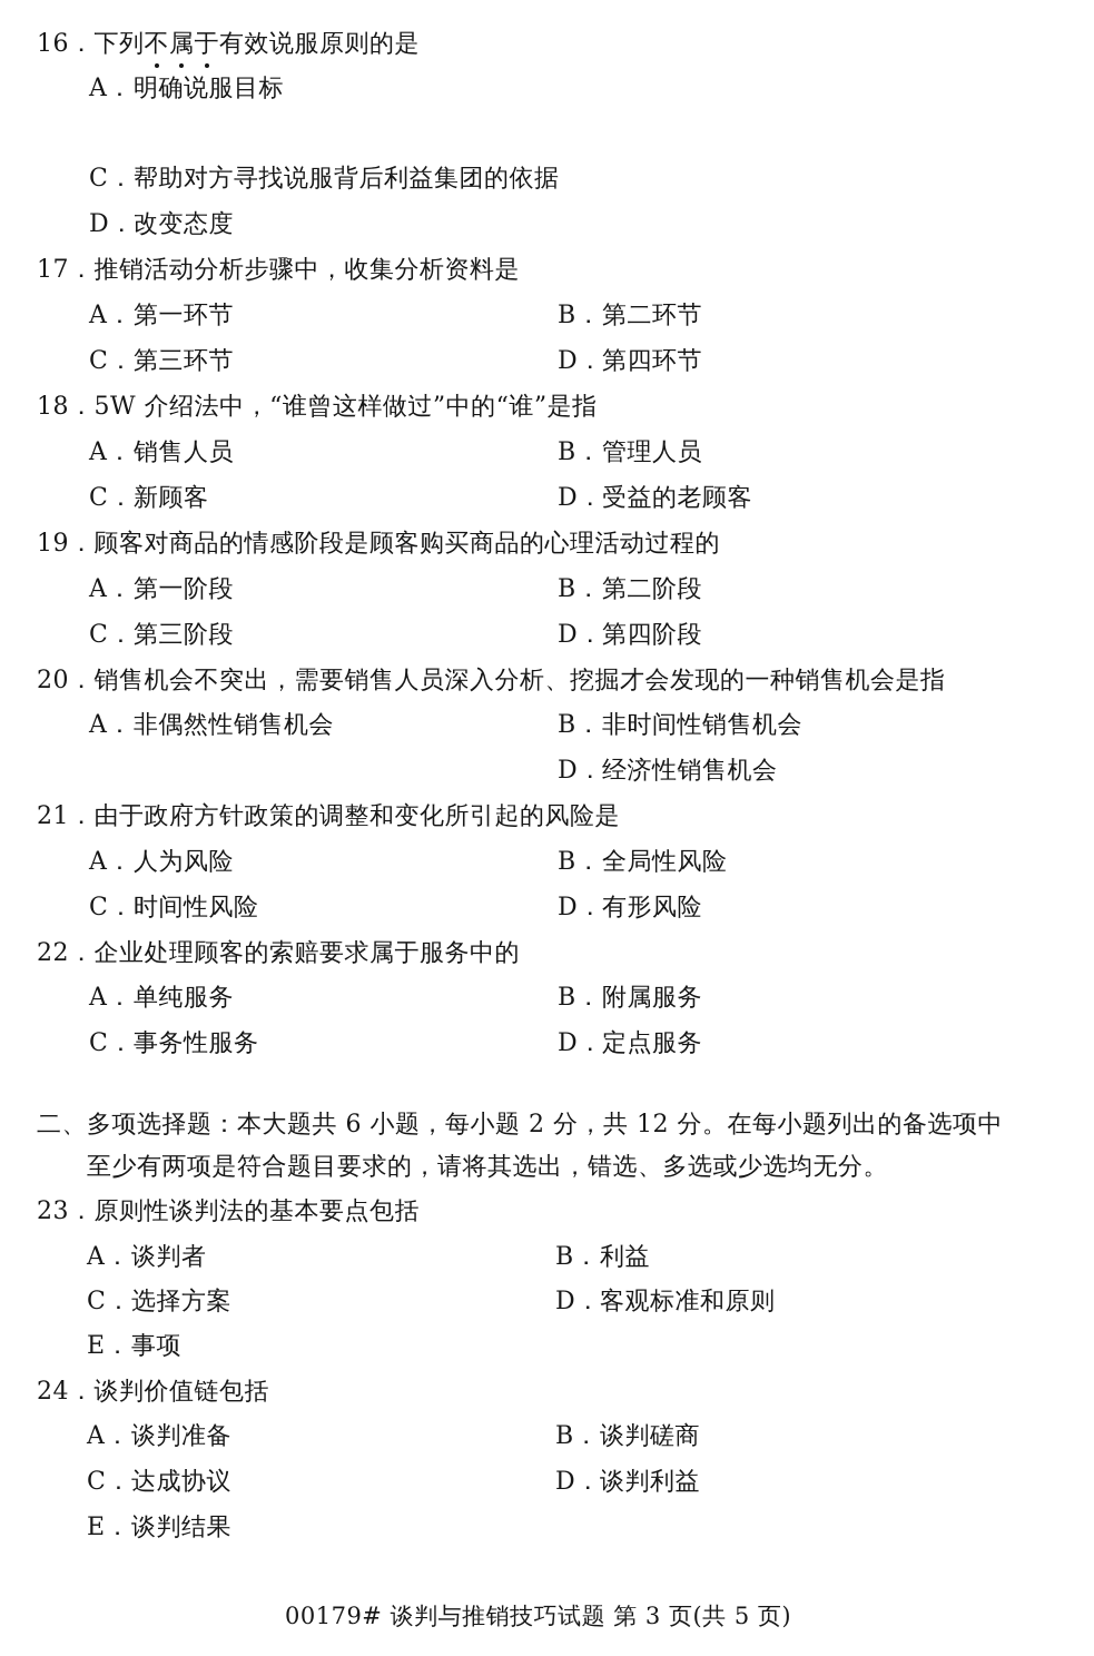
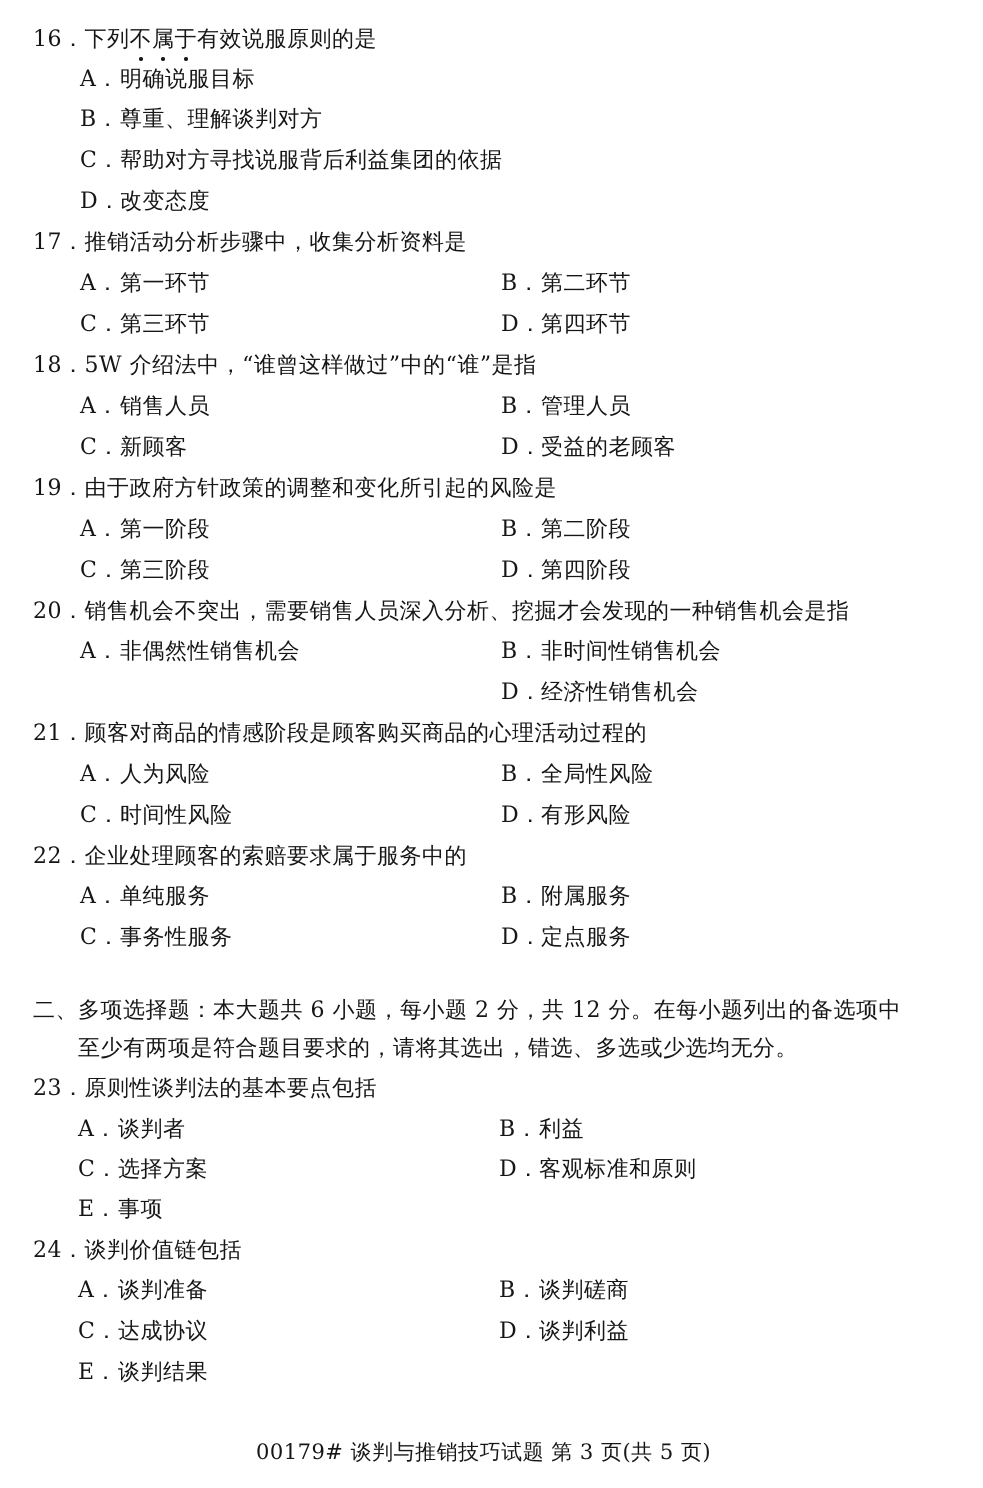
  16．下列不属于有效说服原则的是
  A．明确说服目标
+ B．尊重、理解谈判对方
  C．帮助对方寻找说服背后利益集团的依据
  D．改变态度
  17．推销活动分析步骤中，收集分析资料是
  A．第一环节
  B．第二环节
  C．第三环节
  D．第四环节
  18．5W 介绍法中，“谁曾这样做过”中的“谁”是指
  A．销售人员
  B．管理人员
  C．新顾客
  D．受益的老顾客
- 19．顾客对商品的情感阶段是顾客购买商品的心理活动过程的
+ 19．由于政府方针政策的调整和变化所引起的风险是
  A．第一阶段
  B．第二阶段
  C．第三阶段
  D．第四阶段
  20．销售机会不突出，需要销售人员深入分析、挖掘才会发现的一种销售机会是指
  A．非偶然性销售机会
  B．非时间性销售机会
  D．经济性销售机会
- 21．由于政府方针政策的调整和变化所引起的风险是
+ 21．顾客对商品的情感阶段是顾客购买商品的心理活动过程的
  A．人为风险
  B．全局性风险
  C．时间性风险
  D．有形风险
  22．企业处理顾客的索赔要求属于服务中的
  A．单纯服务
  B．附属服务
  C．事务性服务
  D．定点服务
  二、多项选择题：本大题共 6 小题，每小题 2 分，共 12 分。在每小题列出的备选项中
  至少有两项是符合题目要求的，请将其选出，错选、多选或少选均无分。
  23．原则性谈判法的基本要点包括
  A．谈判者
  B．利益
  C．选择方案
  D．客观标准和原则
  E．事项
  24．谈判价值链包括
  A．谈判准备
  B．谈判磋商
  C．达成协议
  D．谈判利益
  E．谈判结果
  00179# 谈判与推销技巧试题 第 3 页(共 5 页)
